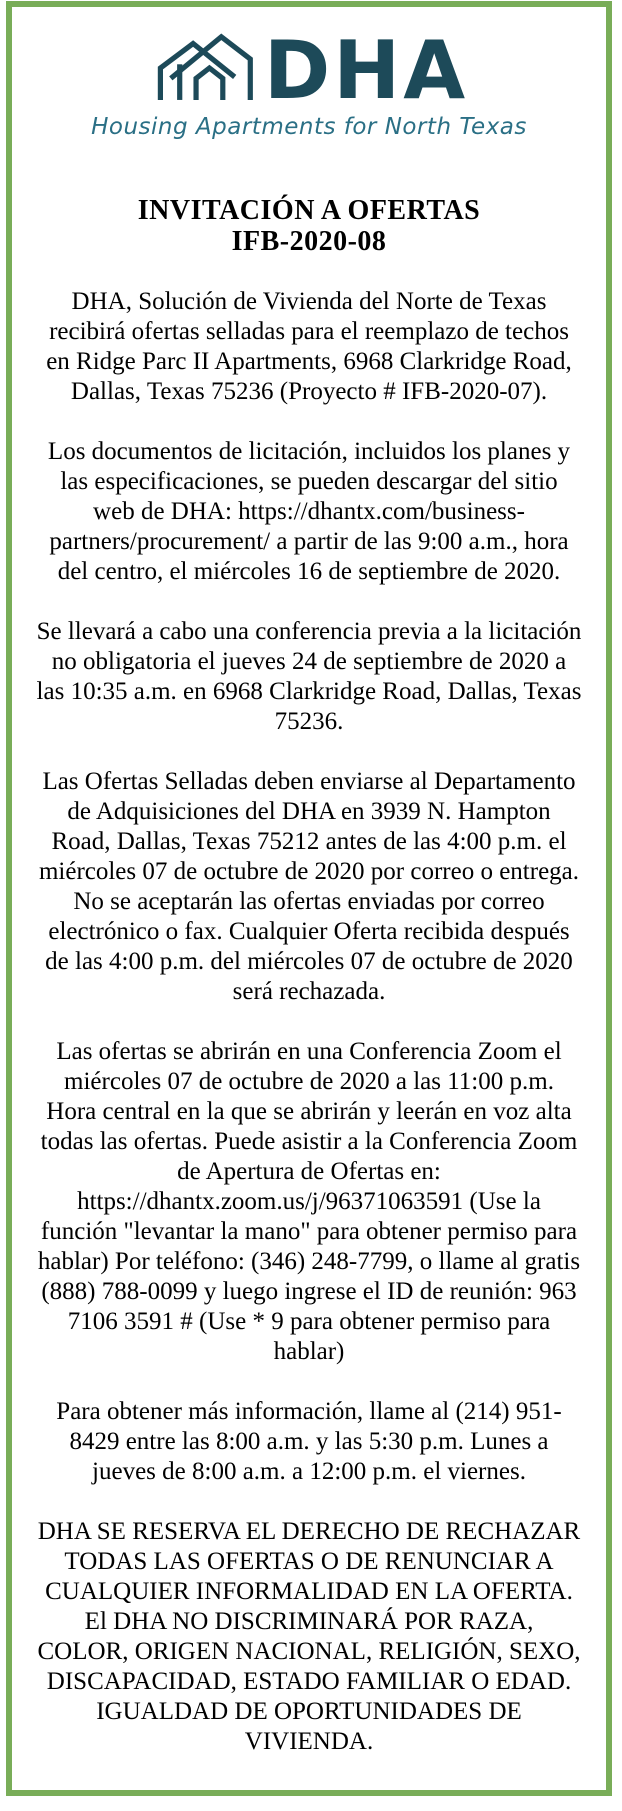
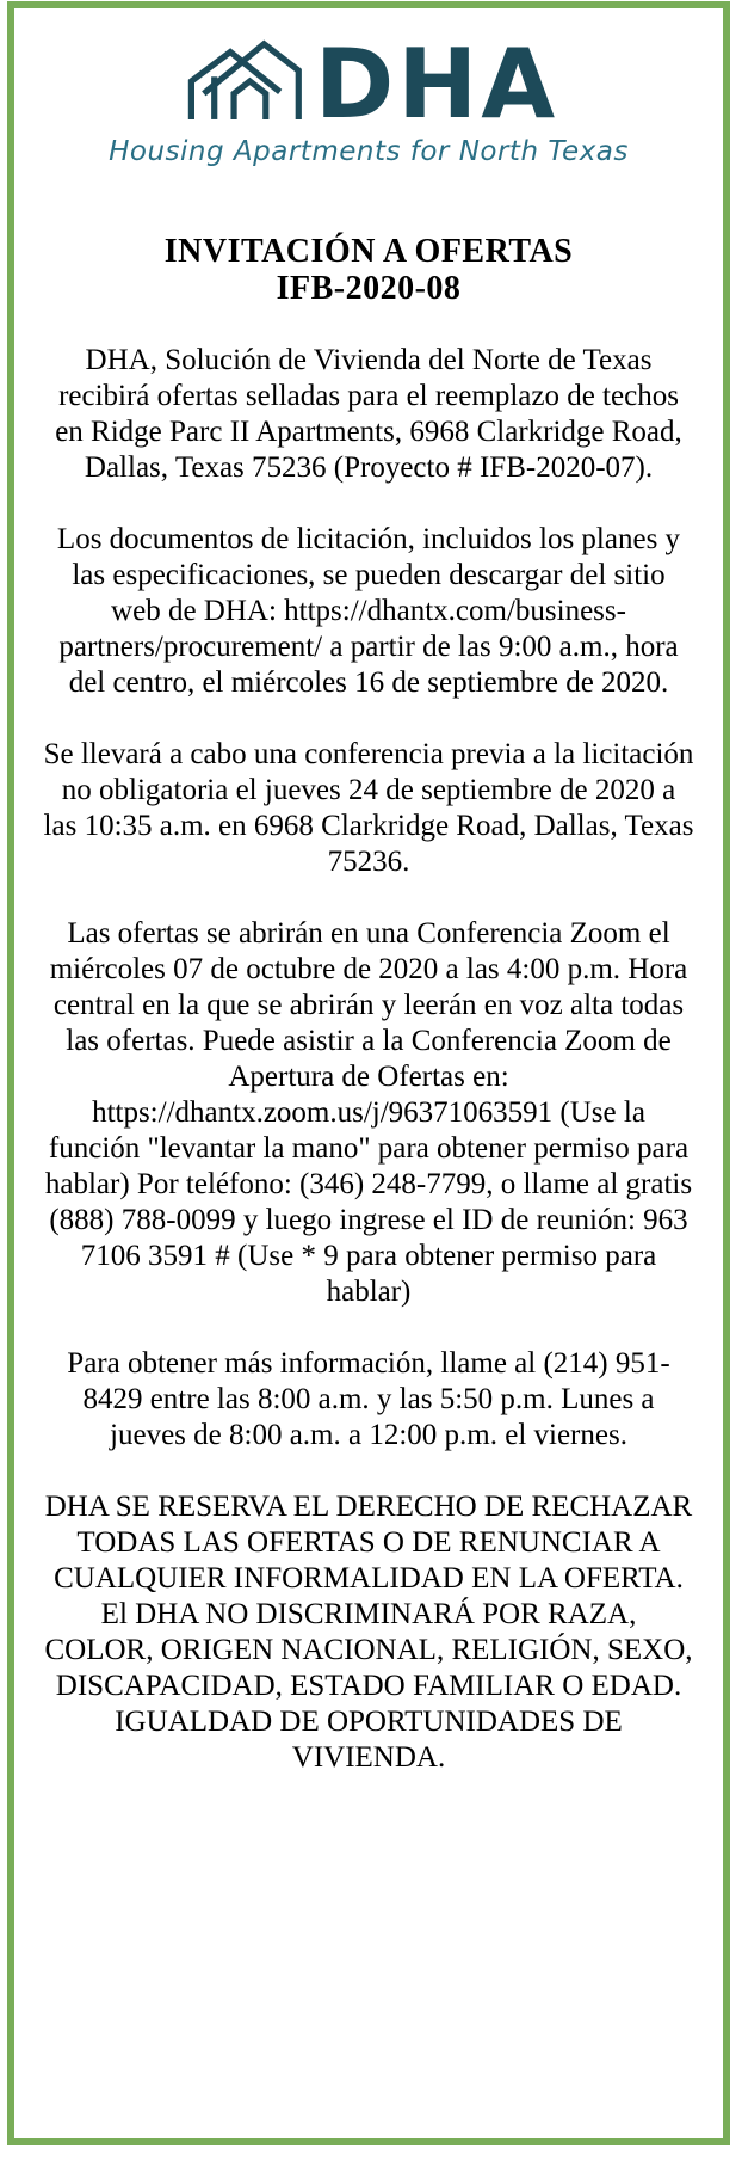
  DHA
  Housing Apartments for North Texas
  INVITACIÓN A OFERTAS
  IFB-2020-08
  DHA, Solución de Vivienda del Norte de Texas recibirá ofertas selladas para el reemplazo de techos en Ridge Parc II Apartments, 6968 Clarkridge Road, Dallas, Texas 75236 (Proyecto # IFB-2020-07).
  Los documentos de licitación, incluidos los planes y las especificaciones, se pueden descargar del sitio web de DHA: https://dhantx.com/business-partners/procurement/ a partir de las 9:00 a.m., hora del centro, el miércoles 16 de septiembre de 2020.
  Se llevará a cabo una conferencia previa a la licitación no obligatoria el jueves 24 de septiembre de 2020 a las 10:35 a.m. en 6968 Clarkridge Road, Dallas, Texas 75236.
- Las Ofertas Selladas deben enviarse al Departamento de Adquisiciones del DHA en 3939 N. Hampton Road, Dallas, Texas 75212 antes de las 4:00 p.m. el miércoles 07 de octubre de 2020 por correo o entrega. No se aceptarán las ofertas enviadas por correo electrónico o fax. Cualquier Oferta recibida después de las 4:00 p.m. del miércoles 07 de octubre de 2020 será rechazada.
- Las ofertas se abrirán en una Conferencia Zoom el miércoles 07 de octubre de 2020 a las 11:00 p.m. Hora central en la que se abrirán y leerán en voz alta todas las ofertas. Puede asistir a la Conferencia Zoom de Apertura de Ofertas en: https://dhantx.zoom.us/j/96371063591 (Use la función "levantar la mano" para obtener permiso para hablar) Por teléfono: (346) 248-7799, o llame al gratis (888) 788-0099 y luego ingrese el ID de reunión: 963 7106 3591 # (Use * 9 para obtener permiso para hablar)
+ Las ofertas se abrirán en una Conferencia Zoom el miércoles 07 de octubre de 2020 a las 4:00 p.m. Hora central en la que se abrirán y leerán en voz alta todas las ofertas. Puede asistir a la Conferencia Zoom de Apertura de Ofertas en: https://dhantx.zoom.us/j/96371063591 (Use la función "levantar la mano" para obtener permiso para hablar) Por teléfono: (346) 248-7799, o llame al gratis (888) 788-0099 y luego ingrese el ID de reunión: 963 7106 3591 # (Use * 9 para obtener permiso para hablar)
- Para obtener más información, llame al (214) 951-8429 entre las 8:00 a.m. y las 5:30 p.m. Lunes a jueves de 8:00 a.m. a 12:00 p.m. el viernes.
+ Para obtener más información, llame al (214) 951-8429 entre las 8:00 a.m. y las 5:50 p.m. Lunes a jueves de 8:00 a.m. a 12:00 p.m. el viernes.
  DHA SE RESERVA EL DERECHO DE RECHAZAR TODAS LAS OFERTAS O DE RENUNCIAR A CUALQUIER INFORMALIDAD EN LA OFERTA. El DHA NO DISCRIMINARÁ POR RAZA, COLOR, ORIGEN NACIONAL, RELIGIÓN, SEXO, DISCAPACIDAD, ESTADO FAMILIAR O EDAD. IGUALDAD DE OPORTUNIDADES DE VIVIENDA.
